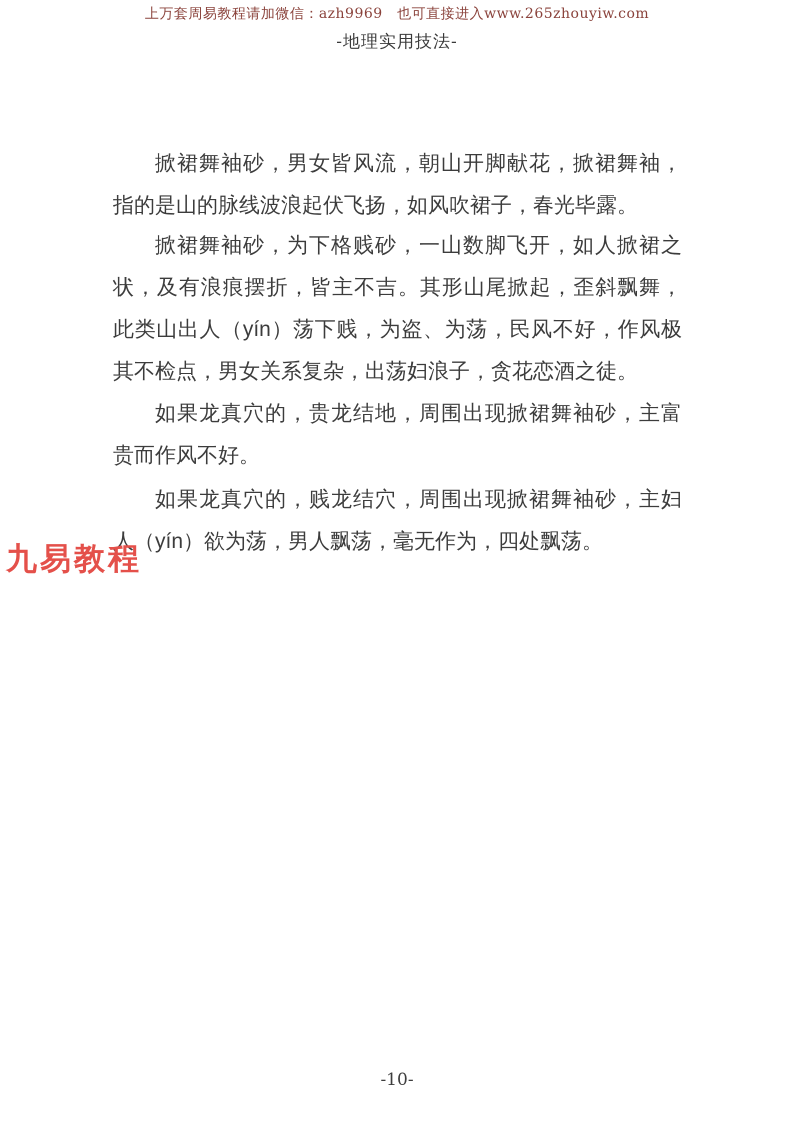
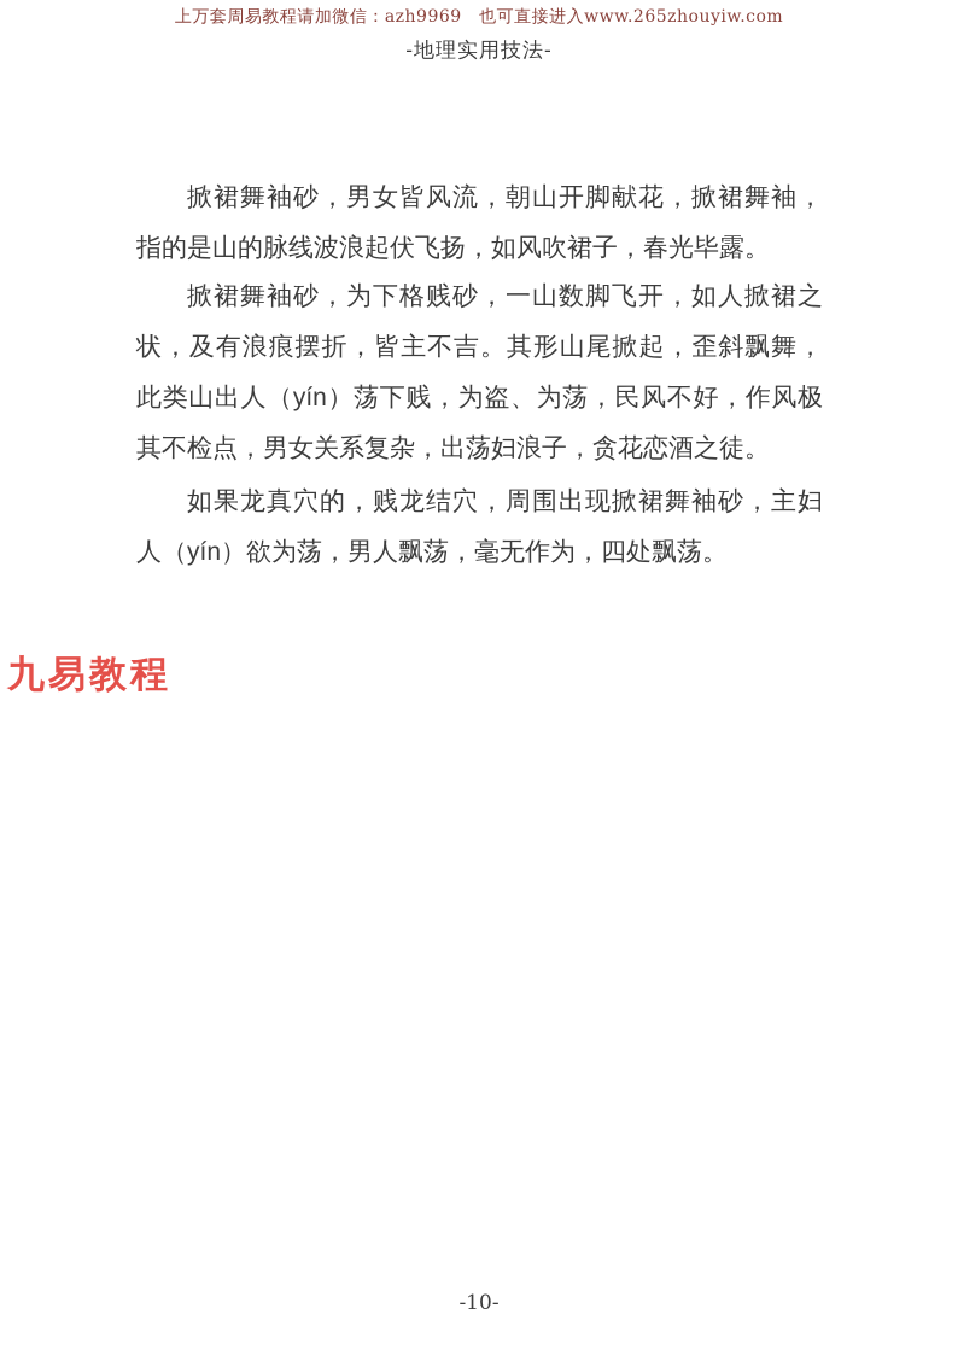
  上万套周易教程请加微信：azh9969 也可直接进入www.265zhouyiw.com
  -地理实用技法-
  掀裙舞袖砂，男女皆风流，朝山开脚献花，掀裙舞袖，
  指的是山的脉线波浪起伏飞扬，如风吹裙子，春光毕露。
  掀裙舞袖砂，为下格贱砂，一山数脚飞开，如人掀裙之
  状，及有浪痕摆折，皆主不吉。其形山尾掀起，歪斜飘舞，
  此类山出人（yín）荡下贱，为盗、为荡，民风不好，作风极
  其不检点，男女关系复杂，出荡妇浪子，贪花恋酒之徒。
- 如果龙真穴的，贵龙结地，周围出现掀裙舞袖砂，主富
- 贵而作风不好。
  如果龙真穴的，贱龙结穴，周围出现掀裙舞袖砂，主妇
  人（yín）欲为荡，男人飘荡，毫无作为，四处飘荡。
  九易教程
  -10-
